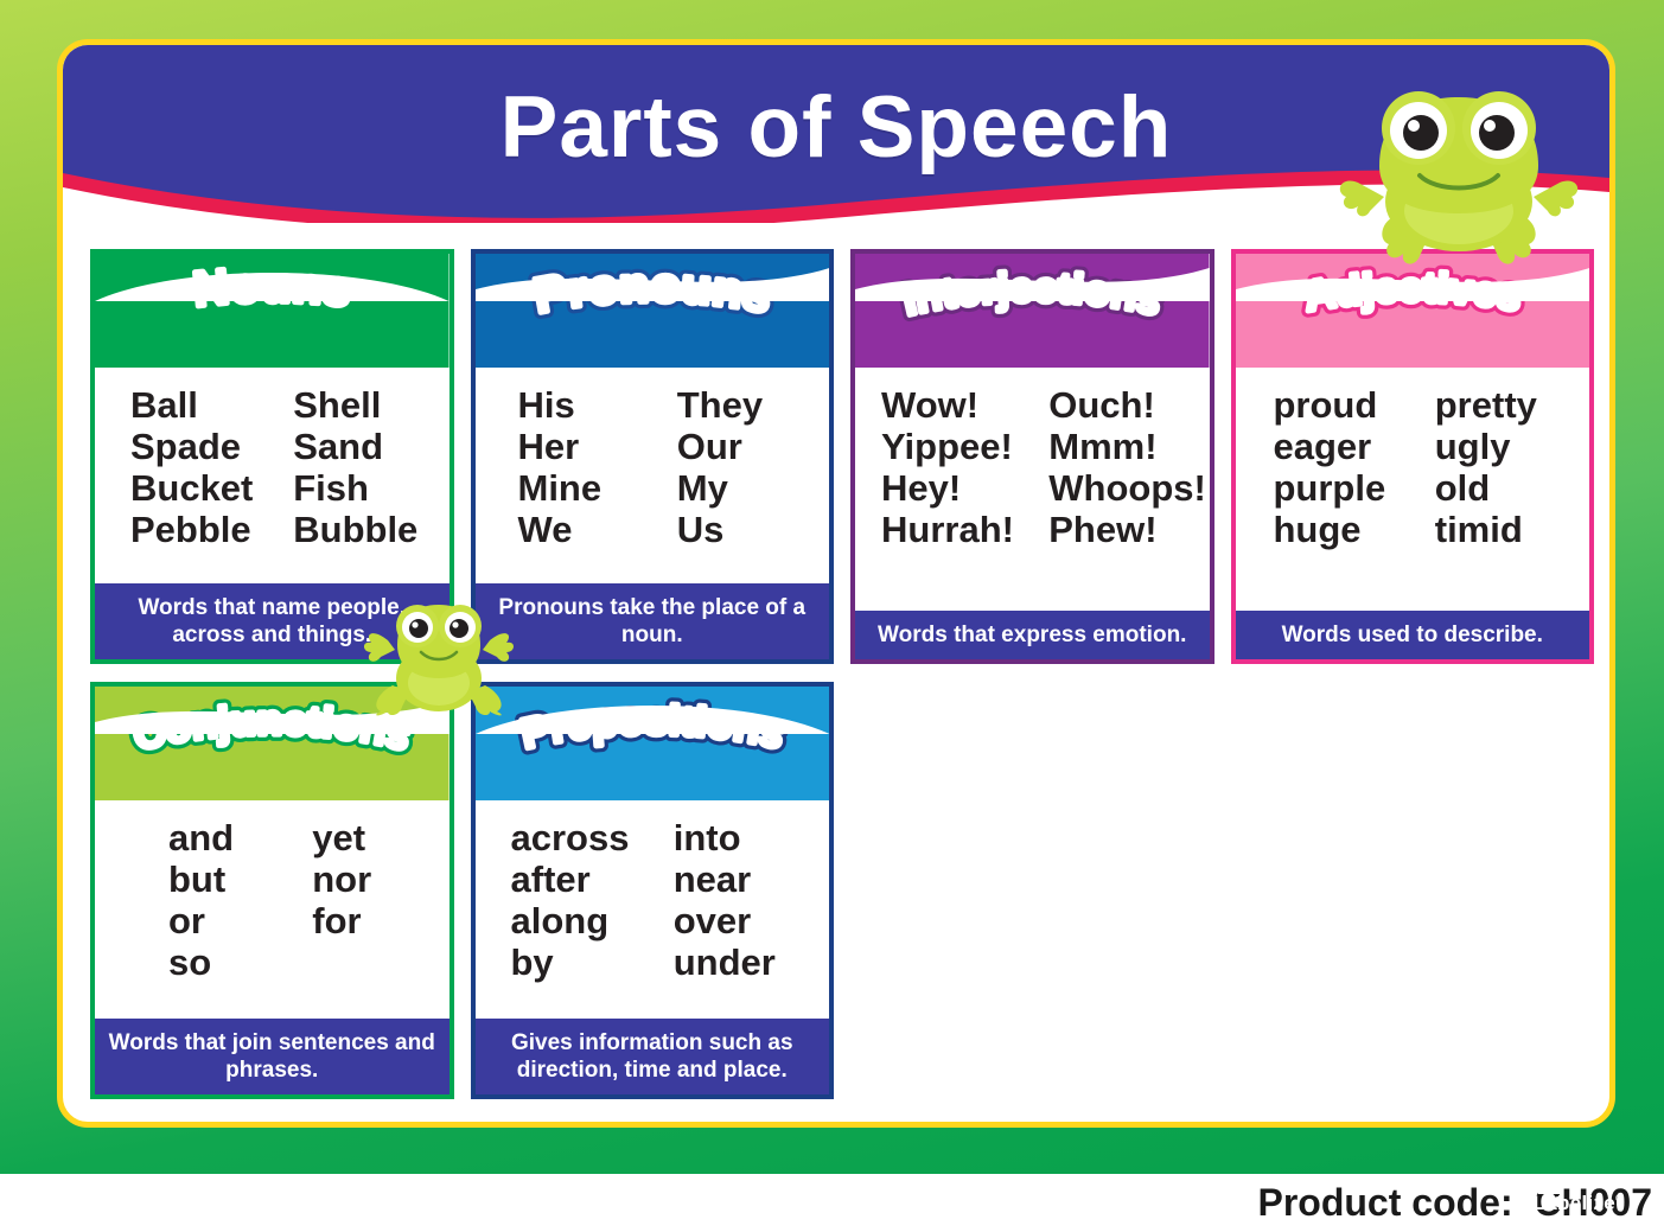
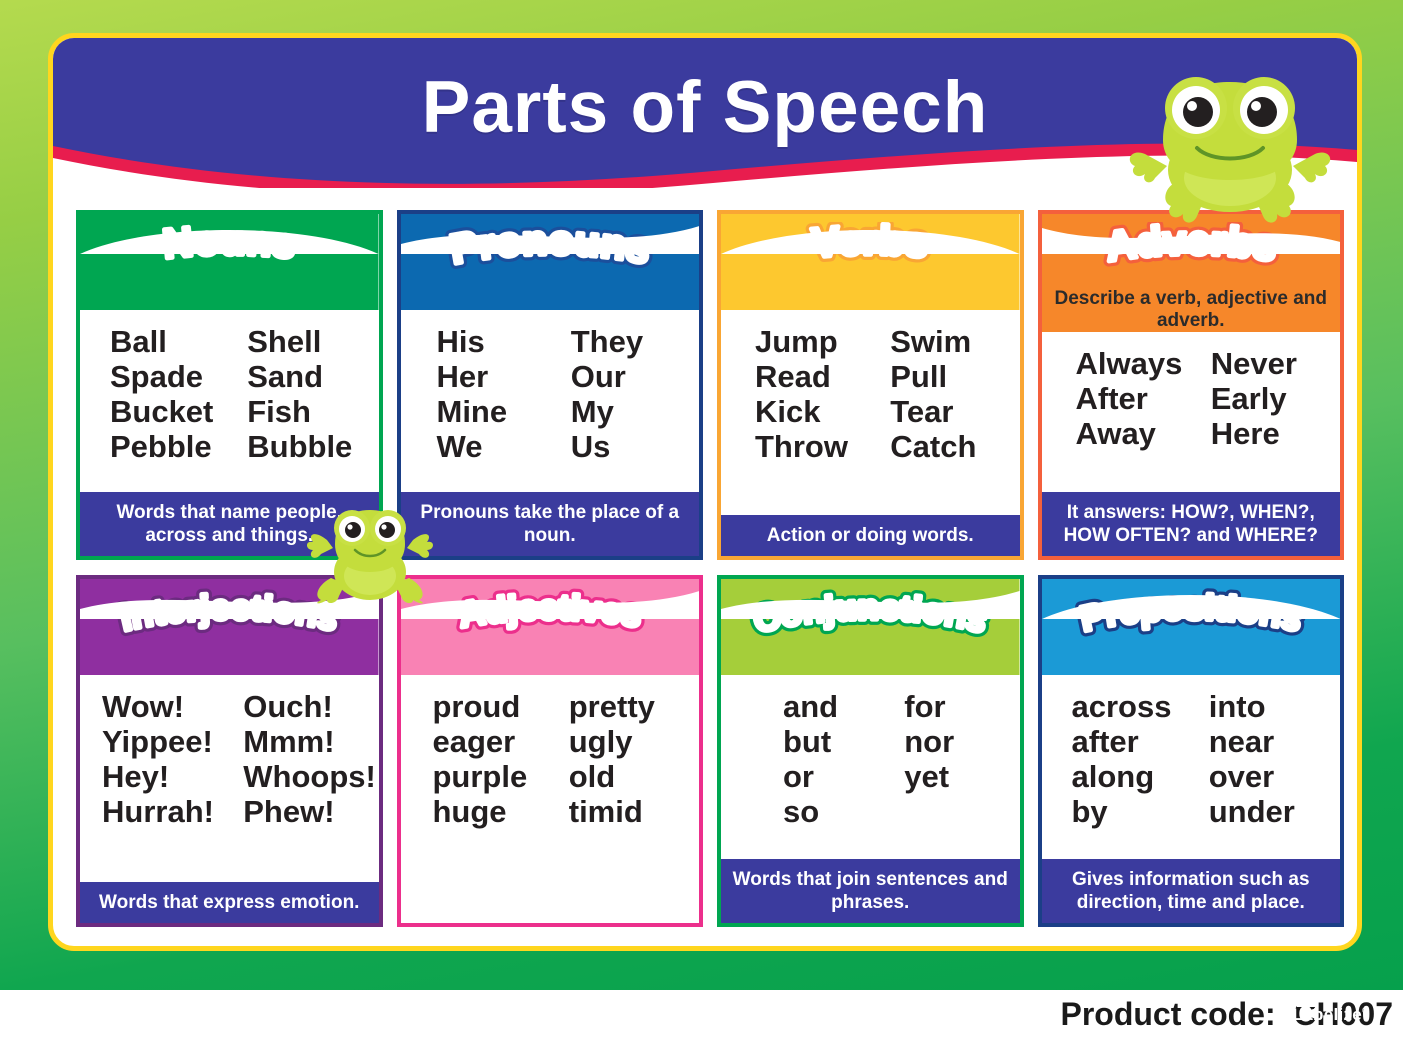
  Parts of Speech
  Ball
  Spade
  Bucket
  Pebble
  Shell
  Sand
  Fish
  Bubble
  Words that name people, across and things.
  His
  Her
  Mine
  We
  They
  Our
  My
  Us
  Pronouns take the place of a noun.
+ Jump
+ Read
+ Kick
+ Throw
+ Swim
+ Pull
+ Tear
+ Catch
+ Action or doing words.
+ Describe a verb, adjective and adverb.
+ Always
+ After
+ Away
+ Never
+ Early
+ Here
+ It answers: HOW?, WHEN?, HOW OFTEN? and WHERE?
  Wow!
  Yippee!
  Hey!
  Hurrah!
  Ouch!
  Mmm!
  Whoops!
  Phew!
  Words that express emotion.
  proud
  eager
  purple
  huge
  pretty
  ugly
  old
  timid
- Words used to describe.
  and
  but
  or
  so
- yet
+ for
  nor
- for
+ yet
  Words that join sentences and phrases.
  across
  after
  along
  by
  into
  near
  over
  under
  Gives information such as direction, time and place.
  Labelize©
  Product code: CH007
